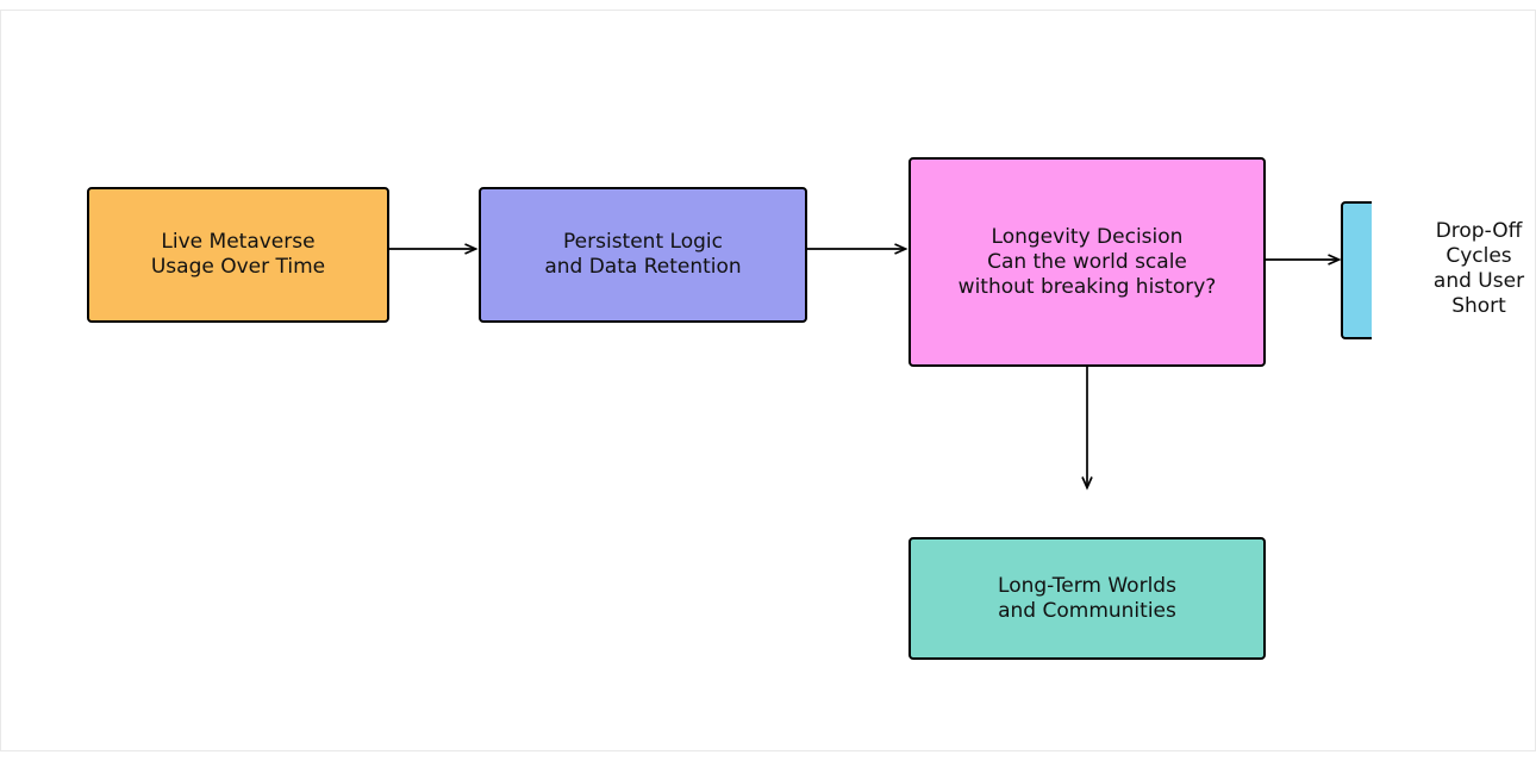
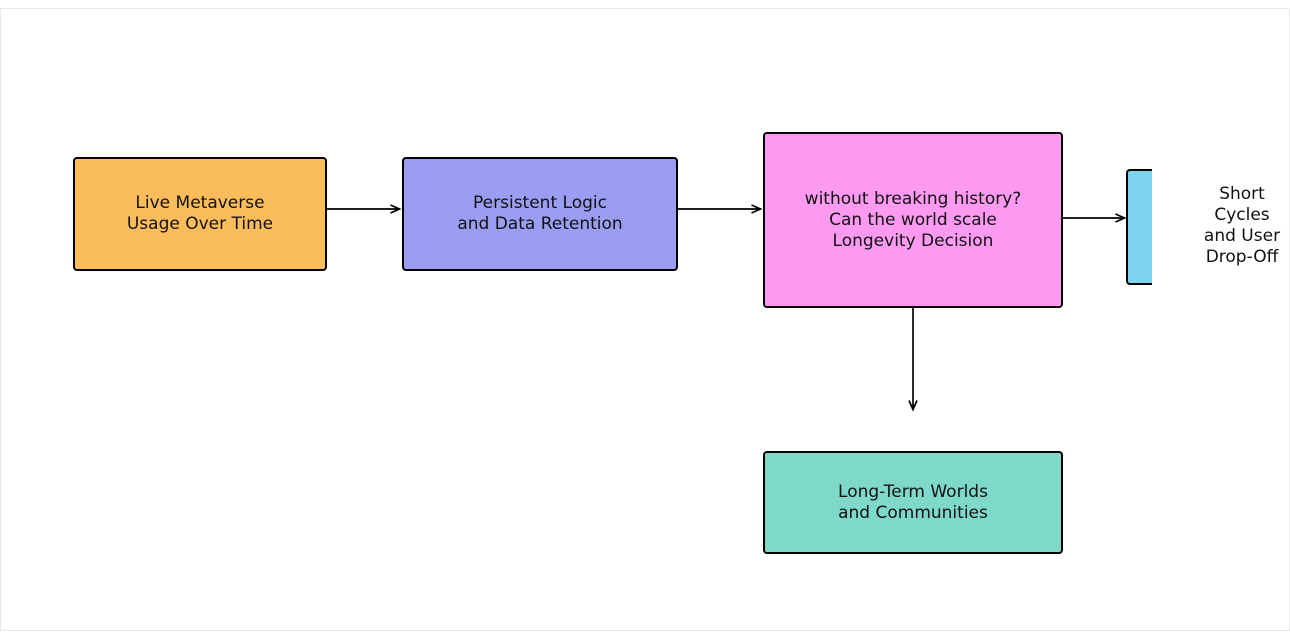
  Live Metaverse
  Usage Over Time
  Persistent Logic
  and Data Retention
- Longevity Decision
+ without breaking history?
  Can the world scale
- without breaking history?
+ Longevity Decision
- Drop-Off
+ Short
  Cycles
  and User
- Short
+ Drop-Off
  Long-Term Worlds
  and Communities
